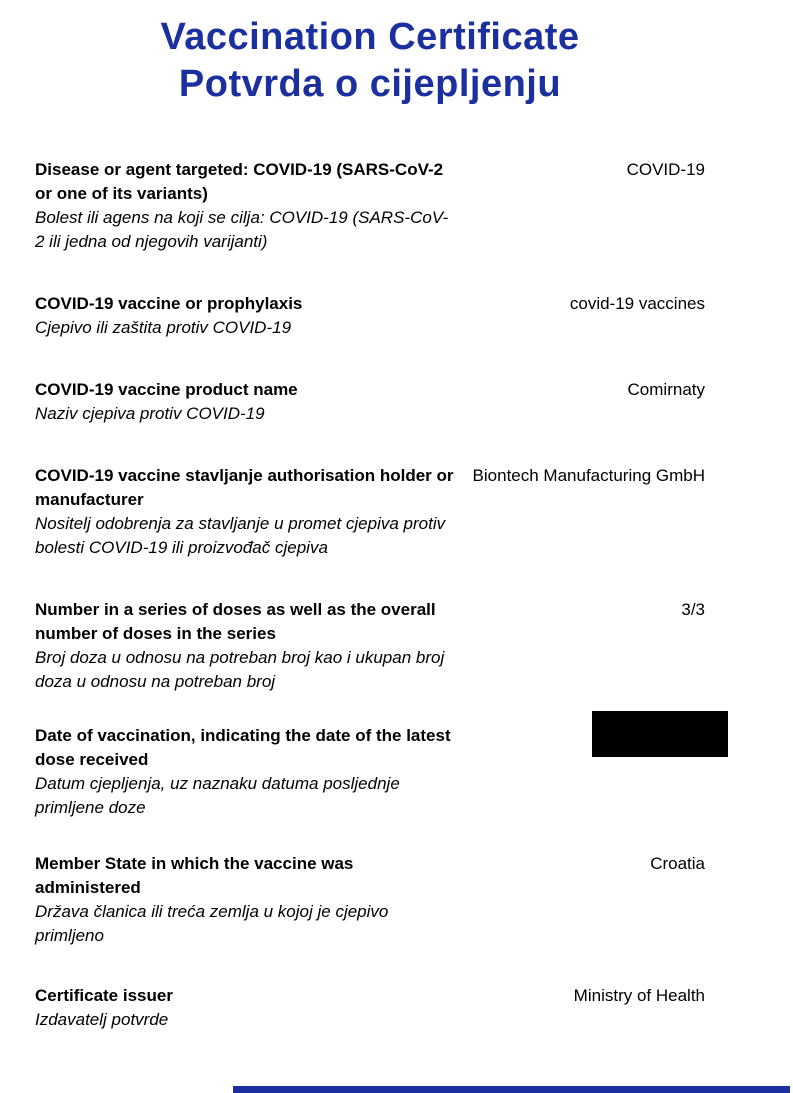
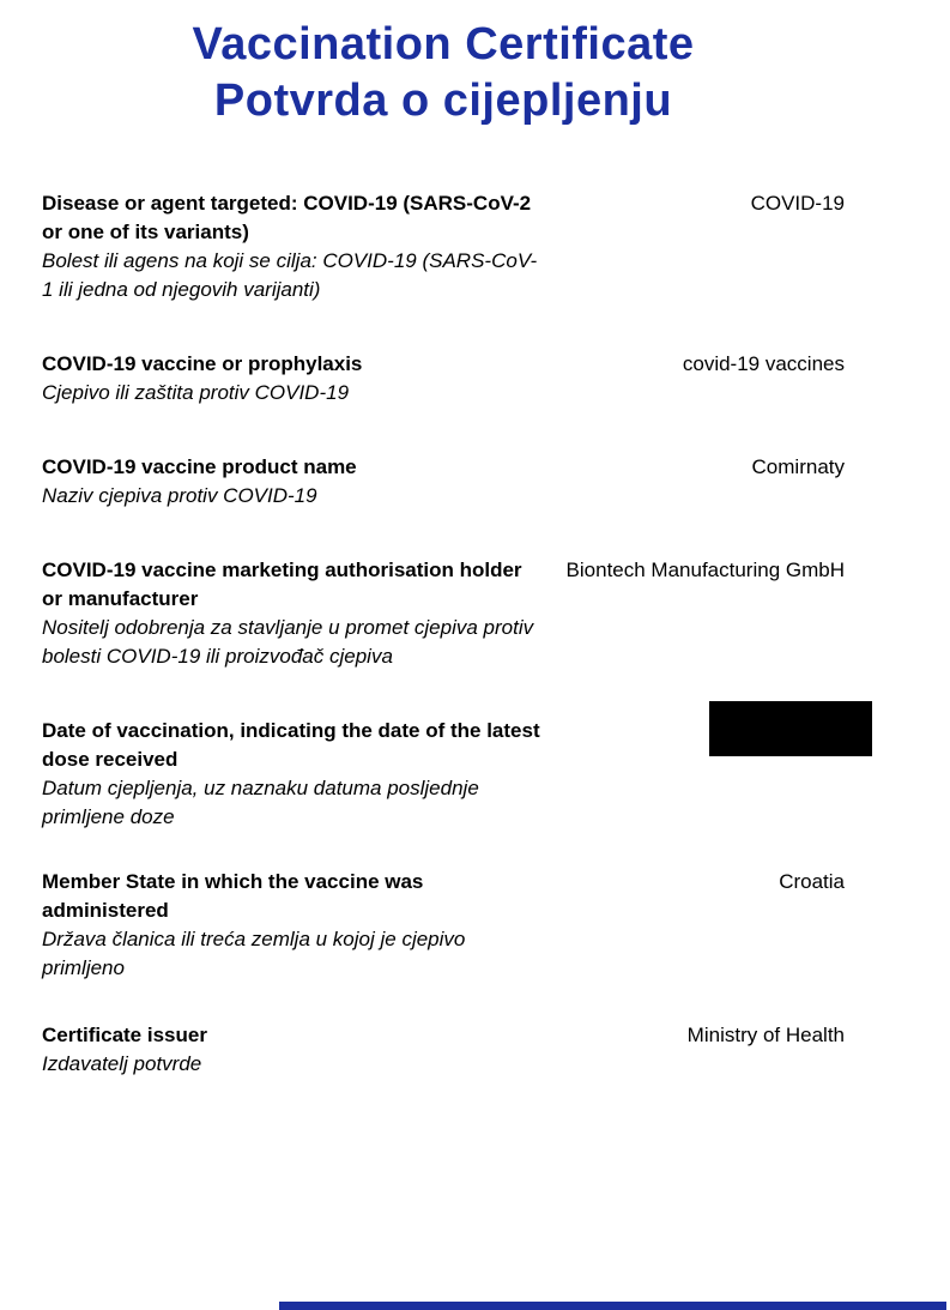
  Vaccination Certificate
  Potvrda o cijepljenju
  Disease or agent targeted: COVID-19 (SARS-CoV-2 or one of its variants)
- Bolest ili agens na koji se cilja: COVID-19 (SARS-CoV-2 ili jedna od njegovih varijanti)
+ Bolest ili agens na koji se cilja: COVID-19 (SARS-CoV-1 ili jedna od njegovih varijanti)
  COVID-19
  COVID-19 vaccine or prophylaxis
  Cjepivo ili zaštita protiv COVID-19
  covid-19 vaccines
  COVID-19 vaccine product name
  Naziv cjepiva protiv COVID-19
  Comirnaty
- COVID-19 vaccine stavljanje authorisation holder or manufacturer
+ COVID-19 vaccine marketing authorisation holder or manufacturer
  Nositelj odobrenja za stavljanje u promet cjepiva protiv bolesti COVID-19 ili proizvođač cjepiva
  Biontech Manufacturing GmbH
- Number in a series of doses as well as the overall number of doses in the series
- Broj doza u odnosu na potreban broj kao i ukupan broj doza u odnosu na potreban broj
- 3/3
  Date of vaccination, indicating the date of the latest dose received
  Datum cjepljenja, uz naznaku datuma posljednje primljene doze
  Member State in which the vaccine was administered
  Država članica ili treća zemlja u kojoj je cjepivo primljeno
  Croatia
  Certificate issuer
  Izdavatelj potvrde
  Ministry of Health
